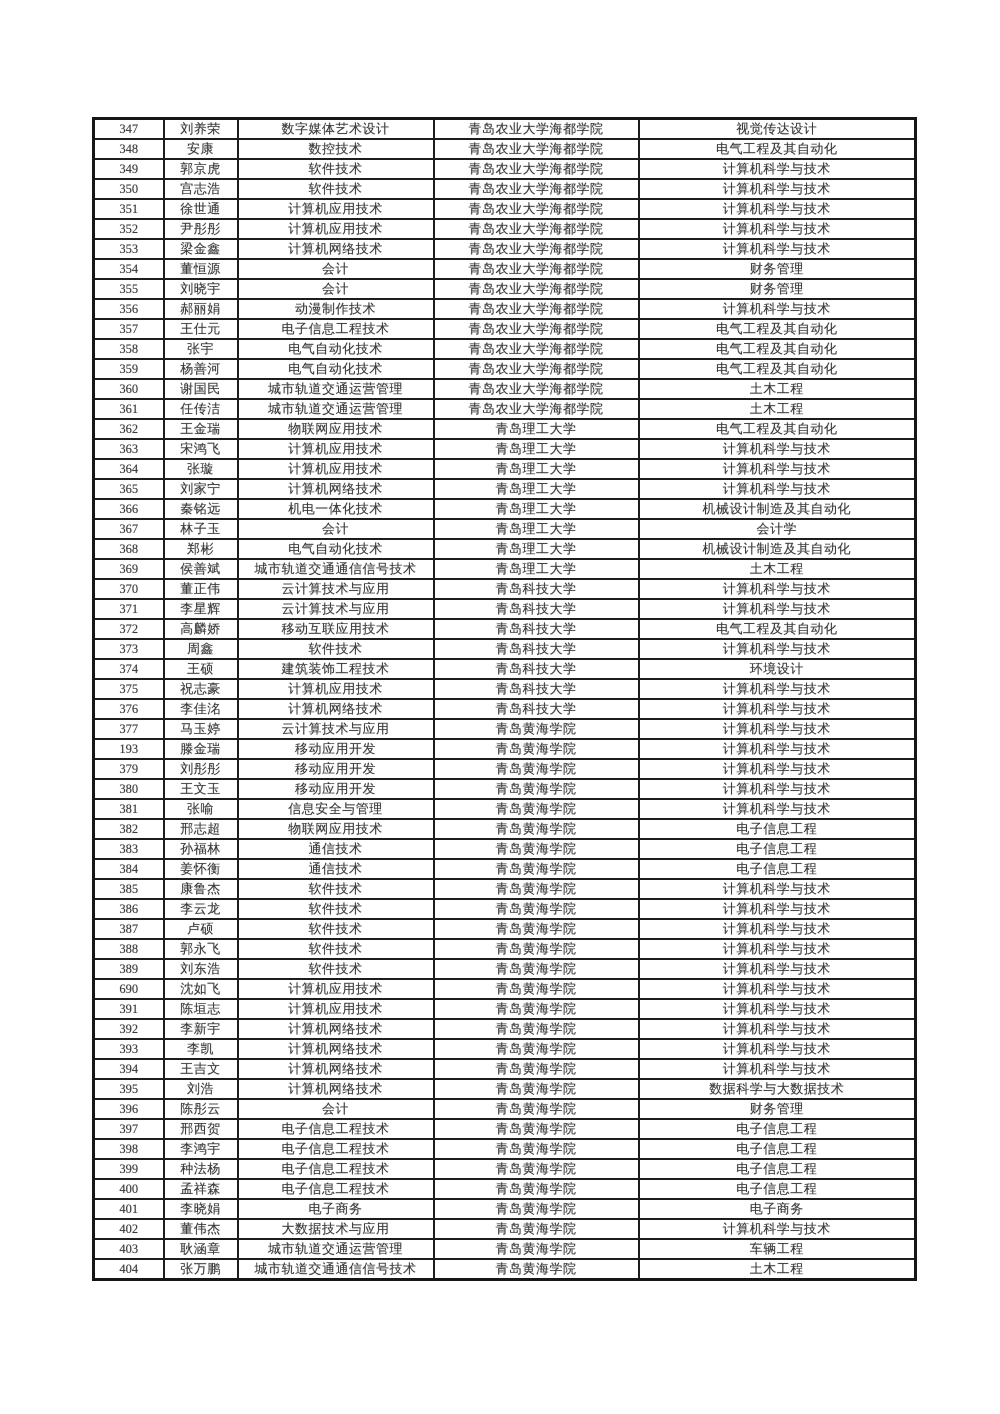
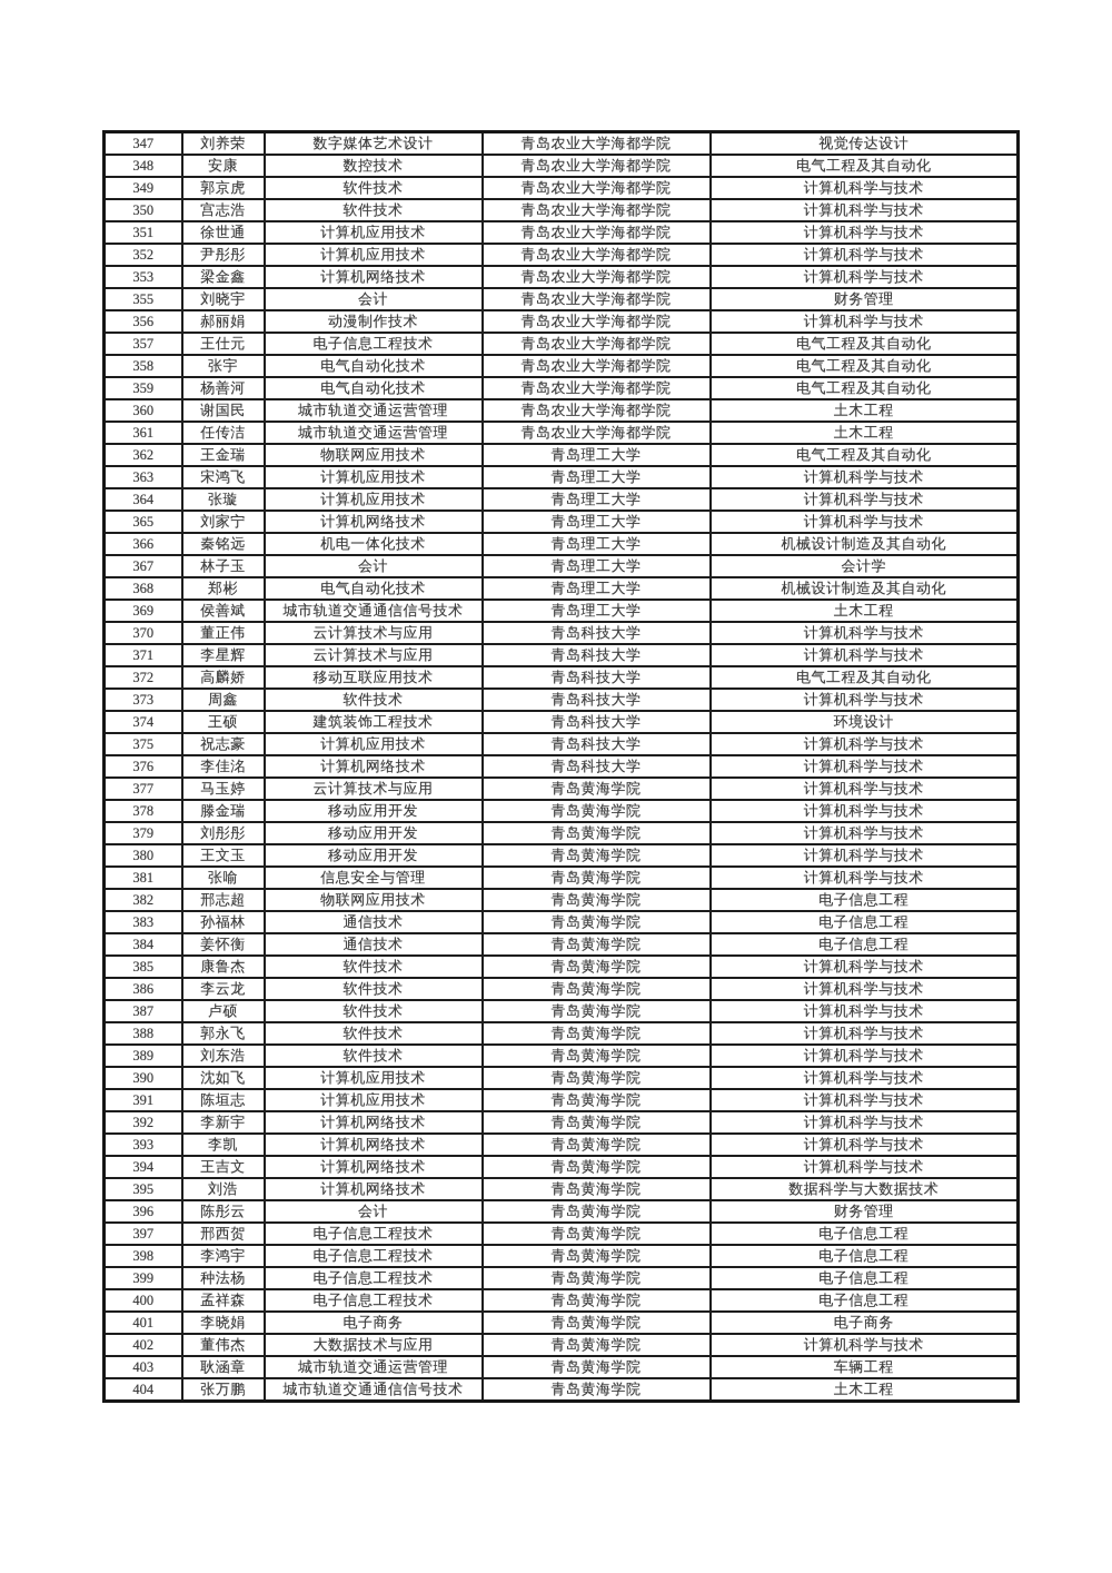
  347	刘养荣	数字媒体艺术设计	青岛农业大学海都学院	视觉传达设计
  348	安康	数控技术	青岛农业大学海都学院	电气工程及其自动化
  349	郭京虎	软件技术	青岛农业大学海都学院	计算机科学与技术
  350	宫志浩	软件技术	青岛农业大学海都学院	计算机科学与技术
  351	徐世通	计算机应用技术	青岛农业大学海都学院	计算机科学与技术
  352	尹彤彤	计算机应用技术	青岛农业大学海都学院	计算机科学与技术
  353	梁金鑫	计算机网络技术	青岛农业大学海都学院	计算机科学与技术
- 354	董恒源	会计	青岛农业大学海都学院	财务管理
  355	刘晓宇	会计	青岛农业大学海都学院	财务管理
  356	郝丽娟	动漫制作技术	青岛农业大学海都学院	计算机科学与技术
  357	王仕元	电子信息工程技术	青岛农业大学海都学院	电气工程及其自动化
  358	张宇	电气自动化技术	青岛农业大学海都学院	电气工程及其自动化
  359	杨善河	电气自动化技术	青岛农业大学海都学院	电气工程及其自动化
  360	谢国民	城市轨道交通运营管理	青岛农业大学海都学院	土木工程
  361	任传洁	城市轨道交通运营管理	青岛农业大学海都学院	土木工程
  362	王金瑞	物联网应用技术	青岛理工大学	电气工程及其自动化
  363	宋鸿飞	计算机应用技术	青岛理工大学	计算机科学与技术
  364	张璇	计算机应用技术	青岛理工大学	计算机科学与技术
  365	刘家宁	计算机网络技术	青岛理工大学	计算机科学与技术
  366	秦铭远	机电一体化技术	青岛理工大学	机械设计制造及其自动化
  367	林子玉	会计	青岛理工大学	会计学
  368	郑彬	电气自动化技术	青岛理工大学	机械设计制造及其自动化
  369	侯善斌	城市轨道交通通信信号技术	青岛理工大学	土木工程
  370	董正伟	云计算技术与应用	青岛科技大学	计算机科学与技术
  371	李星辉	云计算技术与应用	青岛科技大学	计算机科学与技术
  372	高麟娇	移动互联应用技术	青岛科技大学	电气工程及其自动化
  373	周鑫	软件技术	青岛科技大学	计算机科学与技术
  374	王硕	建筑装饰工程技术	青岛科技大学	环境设计
  375	祝志豪	计算机应用技术	青岛科技大学	计算机科学与技术
  376	李佳洺	计算机网络技术	青岛科技大学	计算机科学与技术
  377	马玉婷	云计算技术与应用	青岛黄海学院	计算机科学与技术
- 193	滕金瑞	移动应用开发	青岛黄海学院	计算机科学与技术
+ 378	滕金瑞	移动应用开发	青岛黄海学院	计算机科学与技术
  379	刘彤彤	移动应用开发	青岛黄海学院	计算机科学与技术
  380	王文玉	移动应用开发	青岛黄海学院	计算机科学与技术
  381	张喻	信息安全与管理	青岛黄海学院	计算机科学与技术
  382	邢志超	物联网应用技术	青岛黄海学院	电子信息工程
  383	孙福林	通信技术	青岛黄海学院	电子信息工程
  384	姜怀衡	通信技术	青岛黄海学院	电子信息工程
  385	康鲁杰	软件技术	青岛黄海学院	计算机科学与技术
  386	李云龙	软件技术	青岛黄海学院	计算机科学与技术
  387	卢硕	软件技术	青岛黄海学院	计算机科学与技术
  388	郭永飞	软件技术	青岛黄海学院	计算机科学与技术
  389	刘东浩	软件技术	青岛黄海学院	计算机科学与技术
- 690	沈如飞	计算机应用技术	青岛黄海学院	计算机科学与技术
+ 390	沈如飞	计算机应用技术	青岛黄海学院	计算机科学与技术
  391	陈垣志	计算机应用技术	青岛黄海学院	计算机科学与技术
  392	李新宇	计算机网络技术	青岛黄海学院	计算机科学与技术
  393	李凯	计算机网络技术	青岛黄海学院	计算机科学与技术
  394	王吉文	计算机网络技术	青岛黄海学院	计算机科学与技术
  395	刘浩	计算机网络技术	青岛黄海学院	数据科学与大数据技术
  396	陈彤云	会计	青岛黄海学院	财务管理
  397	邢西贺	电子信息工程技术	青岛黄海学院	电子信息工程
  398	李鸿宇	电子信息工程技术	青岛黄海学院	电子信息工程
  399	种法杨	电子信息工程技术	青岛黄海学院	电子信息工程
  400	孟祥森	电子信息工程技术	青岛黄海学院	电子信息工程
  401	李晓娟	电子商务	青岛黄海学院	电子商务
  402	董伟杰	大数据技术与应用	青岛黄海学院	计算机科学与技术
  403	耿涵章	城市轨道交通运营管理	青岛黄海学院	车辆工程
  404	张万鹏	城市轨道交通通信信号技术	青岛黄海学院	土木工程
